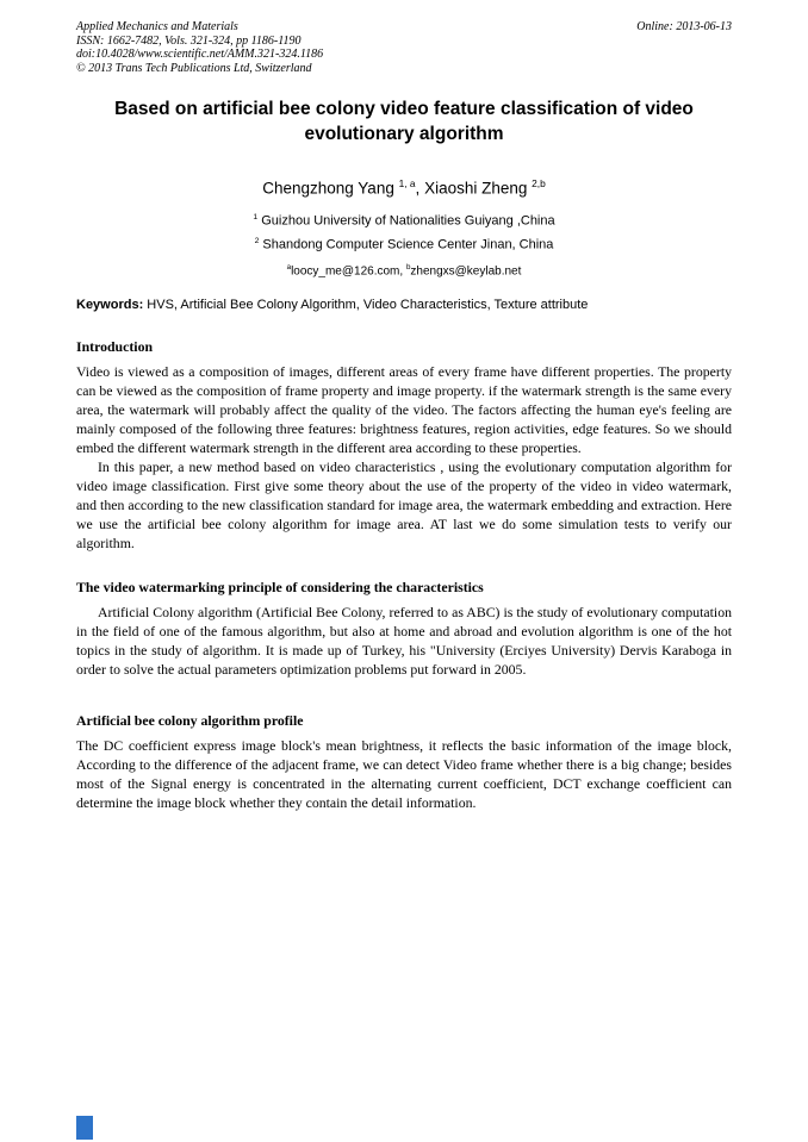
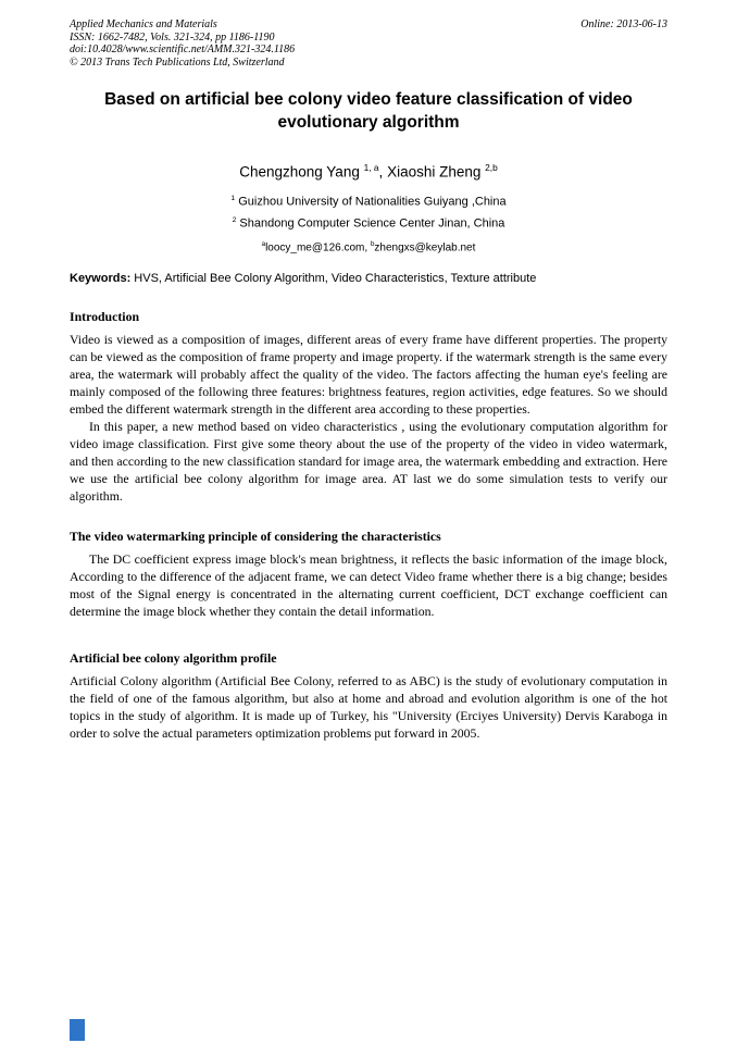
  Applied Mechanics and Materials
  ISSN: 1662-7482, Vols. 321-324, pp 1186-1190
  doi:10.4028/www.scientific.net/AMM.321-324.1186
  © 2013 Trans Tech Publications Ltd, Switzerland
  Online: 2013-06-13
  Based on artificial bee colony video feature classification of video evolutionary algorithm
  Chengzhong Yang 1, a, Xiaoshi Zheng 2,b
  Guizhou University of Nationalities Guiyang ,China
  Shandong Computer Science Center Jinan, China
  loocy_me@126.com, zhengxs@keylab.net
  Keywords: HVS, Artificial Bee Colony Algorithm, Video Characteristics, Texture attribute
  Introduction
  Video is viewed as a composition of images, different areas of every frame have different properties. The property can be viewed as the composition of frame property and image property. if the watermark strength is the same every area, the watermark will probably affect the quality of the video. The factors affecting the human eye's feeling are mainly composed of the following three features: brightness features, region activities, edge features. So we should embed the different watermark strength in the different area according to these properties.
  In this paper, a new method based on video characteristics , using the evolutionary computation algorithm for video image classification. First give some theory about the use of the property of the video in video watermark, and then according to the new classification standard for image area, the watermark embedding and extraction. Here we use the artificial bee colony algorithm for image area. AT last we do some simulation tests to verify our algorithm.
  The video watermarking principle of considering the characteristics
- Artificial Colony algorithm (Artificial Bee Colony, referred to as ABC) is the study of evolutionary computation in the field of one of the famous algorithm, but also at home and abroad and evolution algorithm is one of the hot topics in the study of algorithm. It is made up of Turkey, his "University (Erciyes University) Dervis Karaboga in order to solve the actual parameters optimization problems put forward in 2005.
+ The DC coefficient express image block's mean brightness, it reflects the basic information of the image block, According to the difference of the adjacent frame, we can detect Video frame whether there is a big change; besides most of the Signal energy is concentrated in the alternating current coefficient, DCT exchange coefficient can determine the image block whether they contain the detail information.
  Artificial bee colony algorithm profile
- The DC coefficient express image block's mean brightness, it reflects the basic information of the image block, According to the difference of the adjacent frame, we can detect Video frame whether there is a big change; besides most of the Signal energy is concentrated in the alternating current coefficient, DCT exchange coefficient can determine the image block whether they contain the detail information.
+ Artificial Colony algorithm (Artificial Bee Colony, referred to as ABC) is the study of evolutionary computation in the field of one of the famous algorithm, but also at home and abroad and evolution algorithm is one of the hot topics in the study of algorithm. It is made up of Turkey, his "University (Erciyes University) Dervis Karaboga in order to solve the actual parameters optimization problems put forward in 2005.
